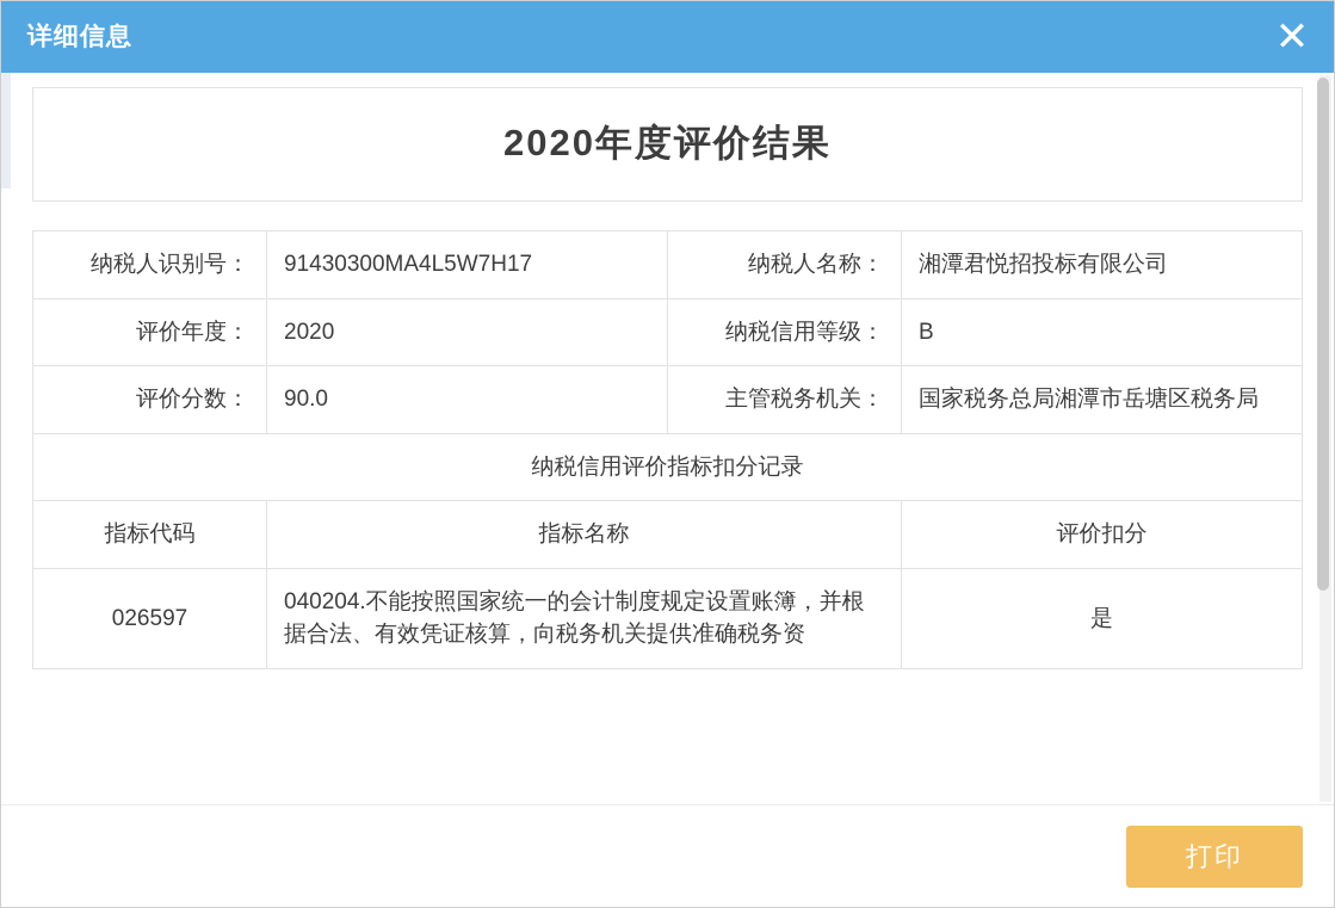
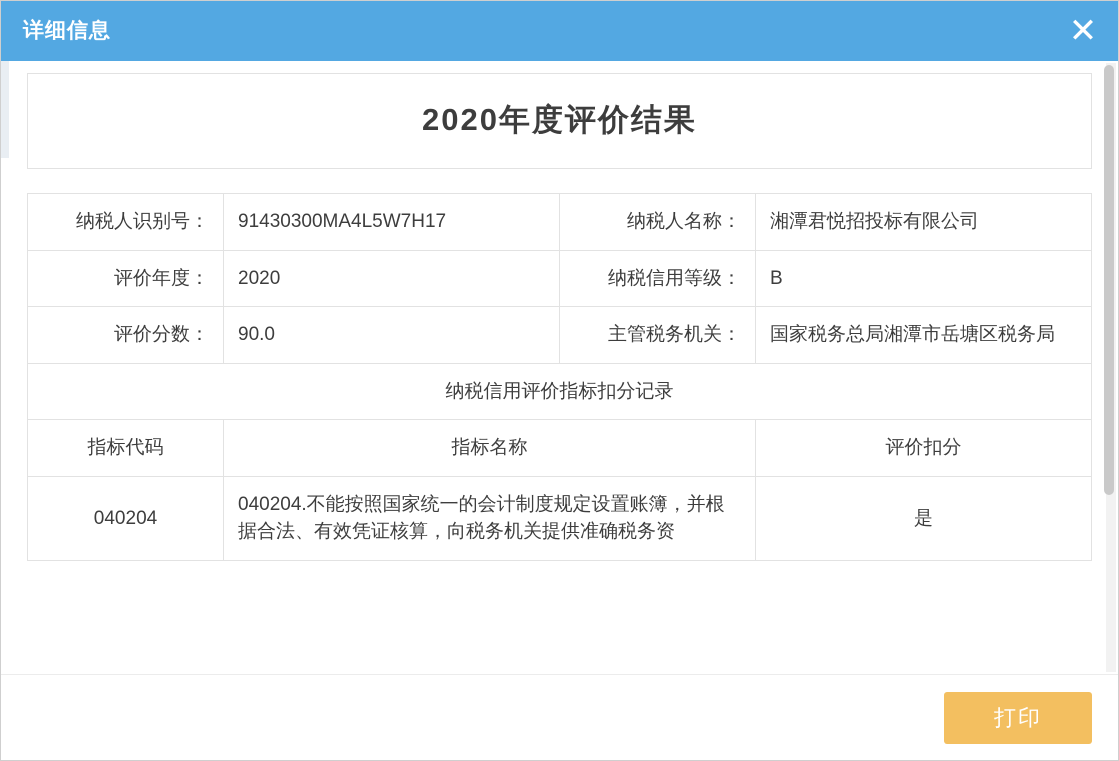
  详细信息
  ✕
  2020年度评价结果
  纳税人识别号：	91430300MA4L5W7H17	纳税人名称：	湘潭君悦招投标有限公司
  评价年度：	2020	纳税信用等级：	B
  评价分数：	90.0	主管税务机关：	国家税务总局湘潭市岳塘区税务局
  纳税信用评价指标扣分记录
  指标代码	指标名称	评价扣分
- 026597	040204.不能按照国家统一的会计制度规定设置账簿，并根据合法、有效凭证核算，向税务机关提供准确税务资	是
+ 040204	040204.不能按照国家统一的会计制度规定设置账簿，并根据合法、有效凭证核算，向税务机关提供准确税务资	是
  打印
